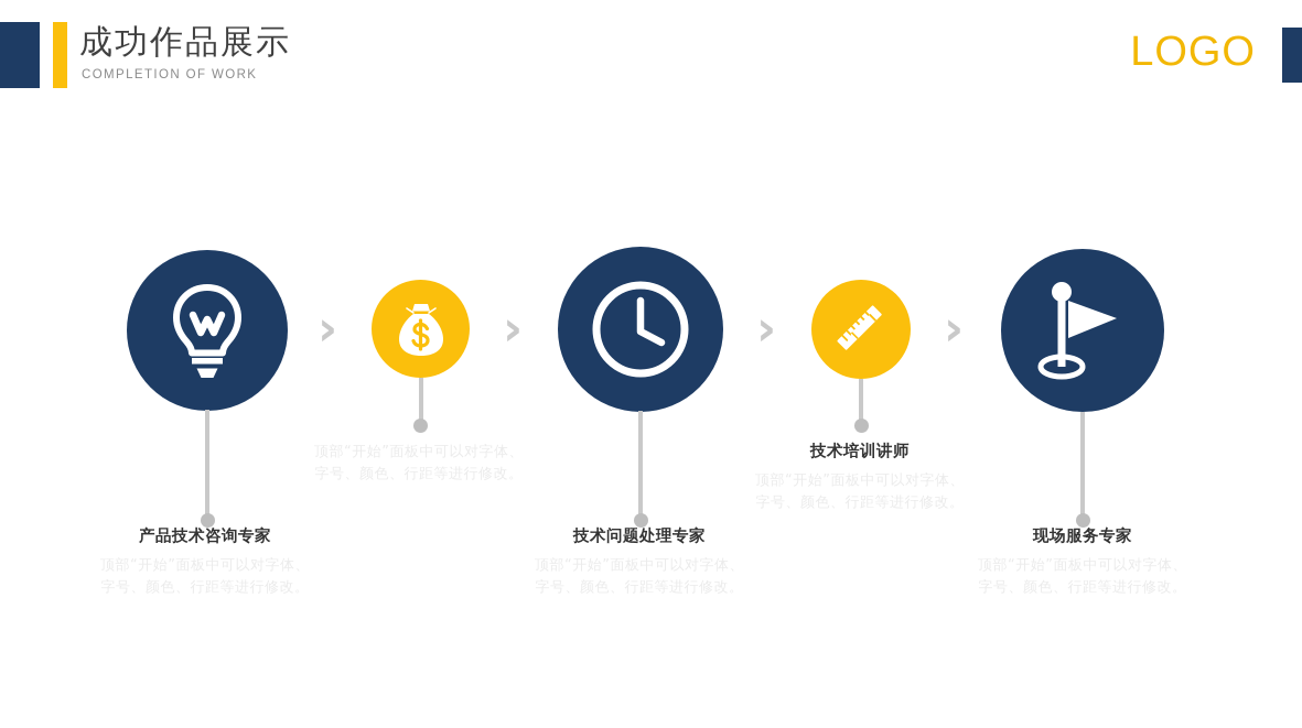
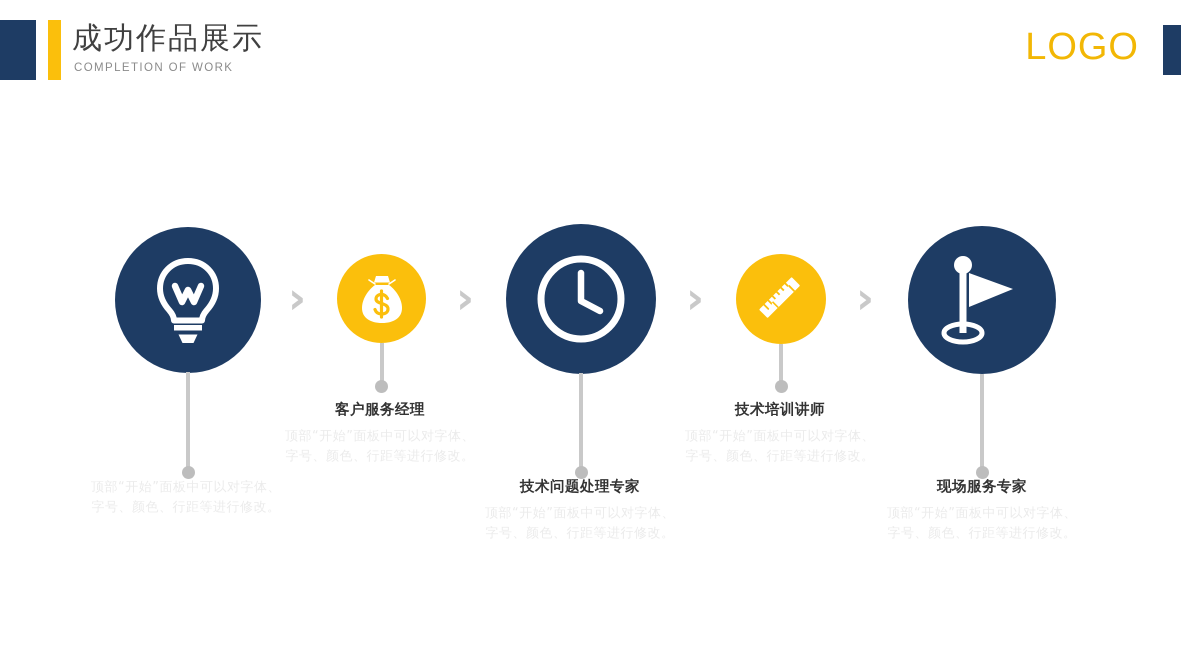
  成功作品展示
  COMPLETION OF WORK
  LOGO
- 产品技术咨询专家
  ›
+ 客户服务经理
  ›
  技术问题处理专家
  ›
  技术培训讲师
  ›
  现场服务专家
